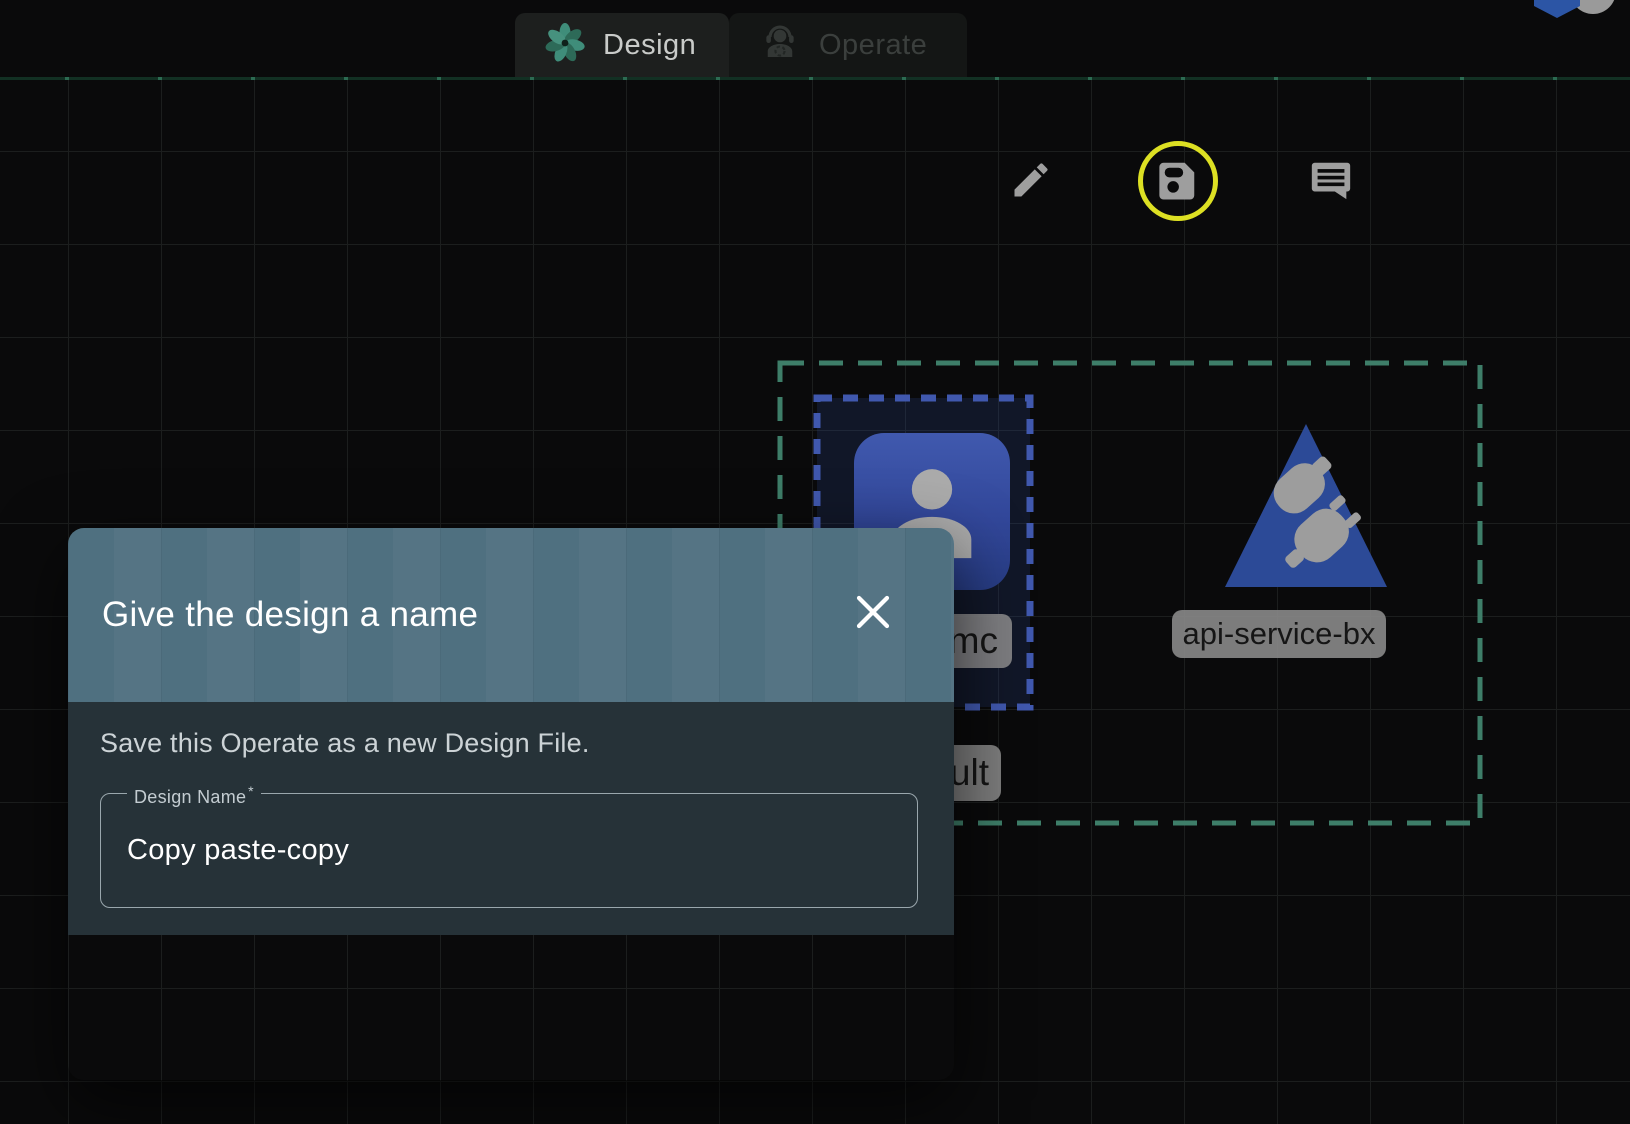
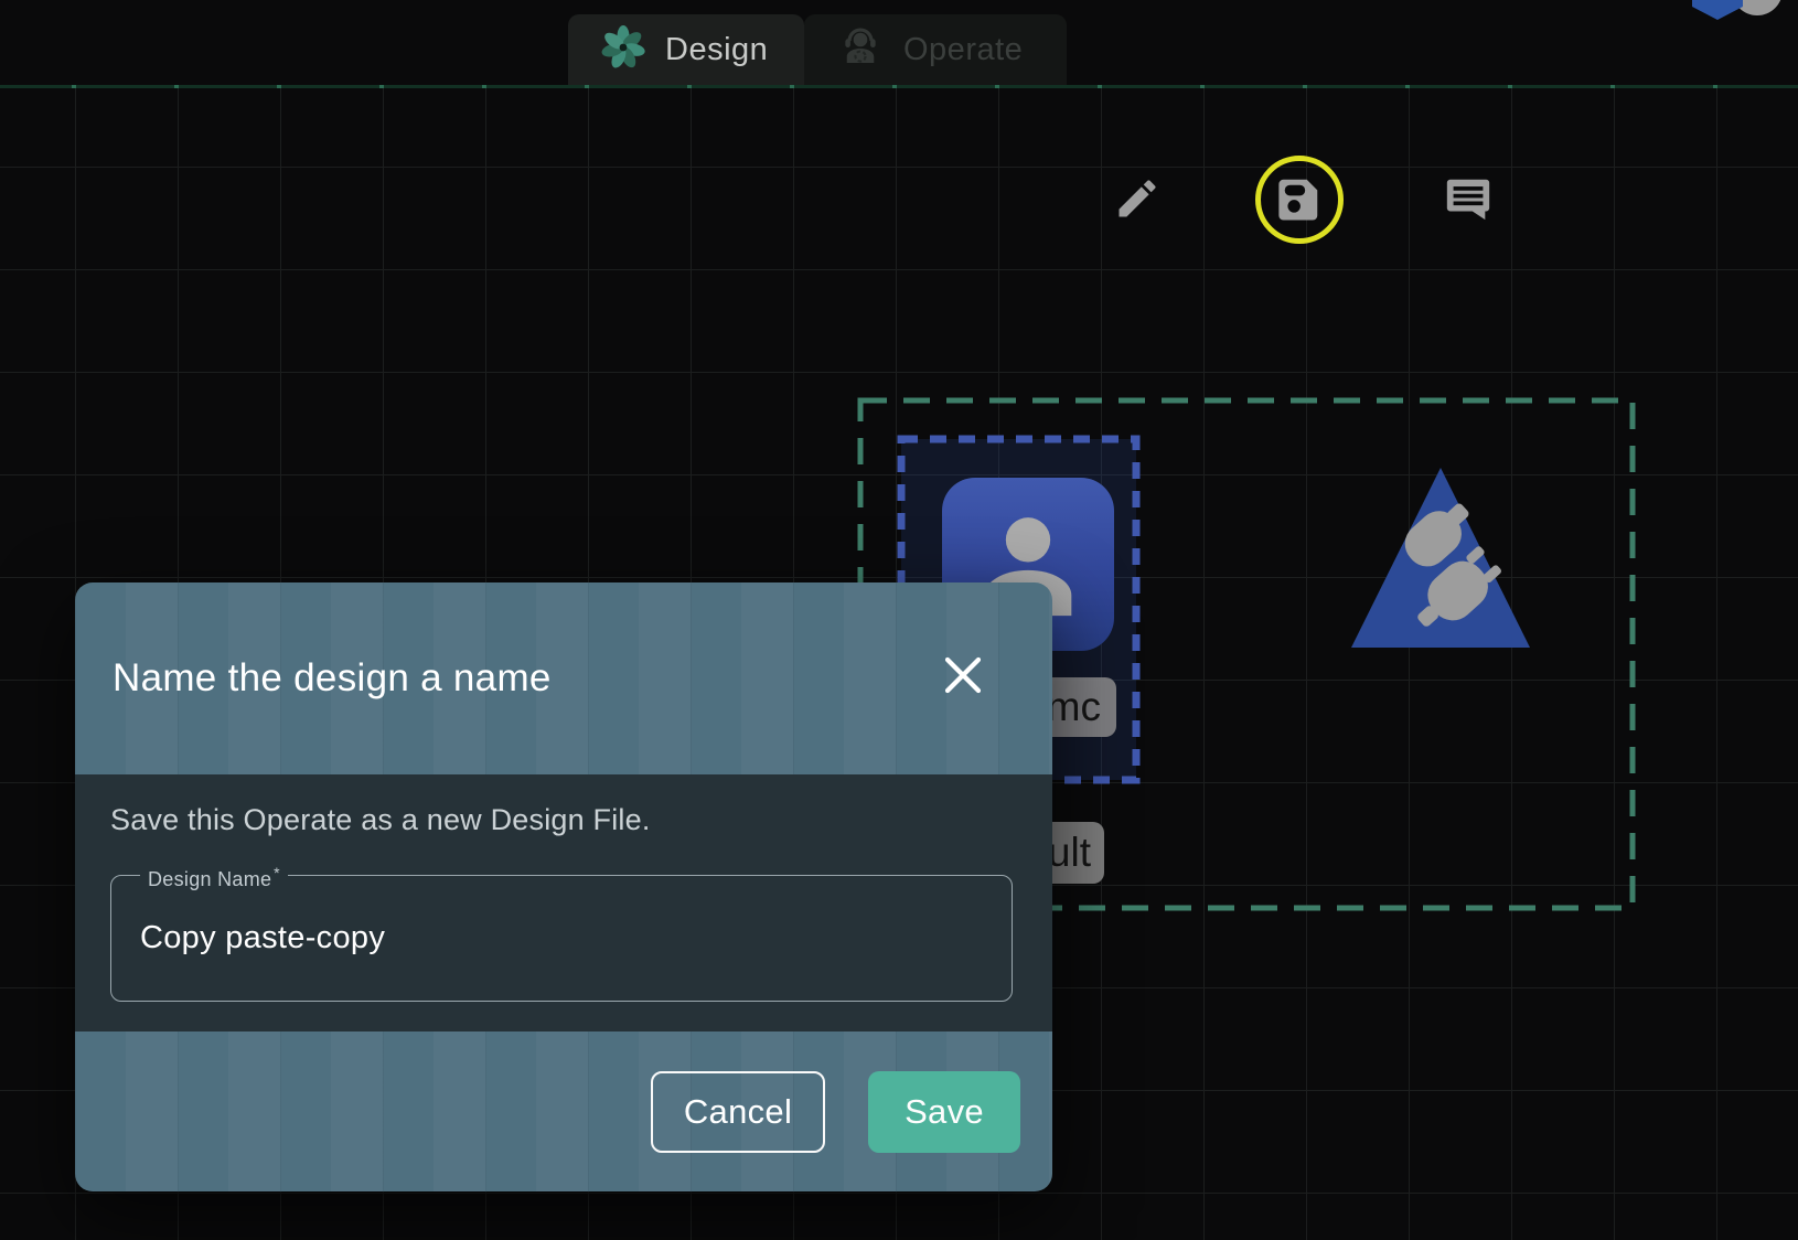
  mc
  ult
- api-service-bx
  Design
  Operate
- Give the design a name
+ Name the design a name
  Save this Operate as a new Design File.
  Design Name *
  Copy paste-copy
+ Cancel
+ Save
